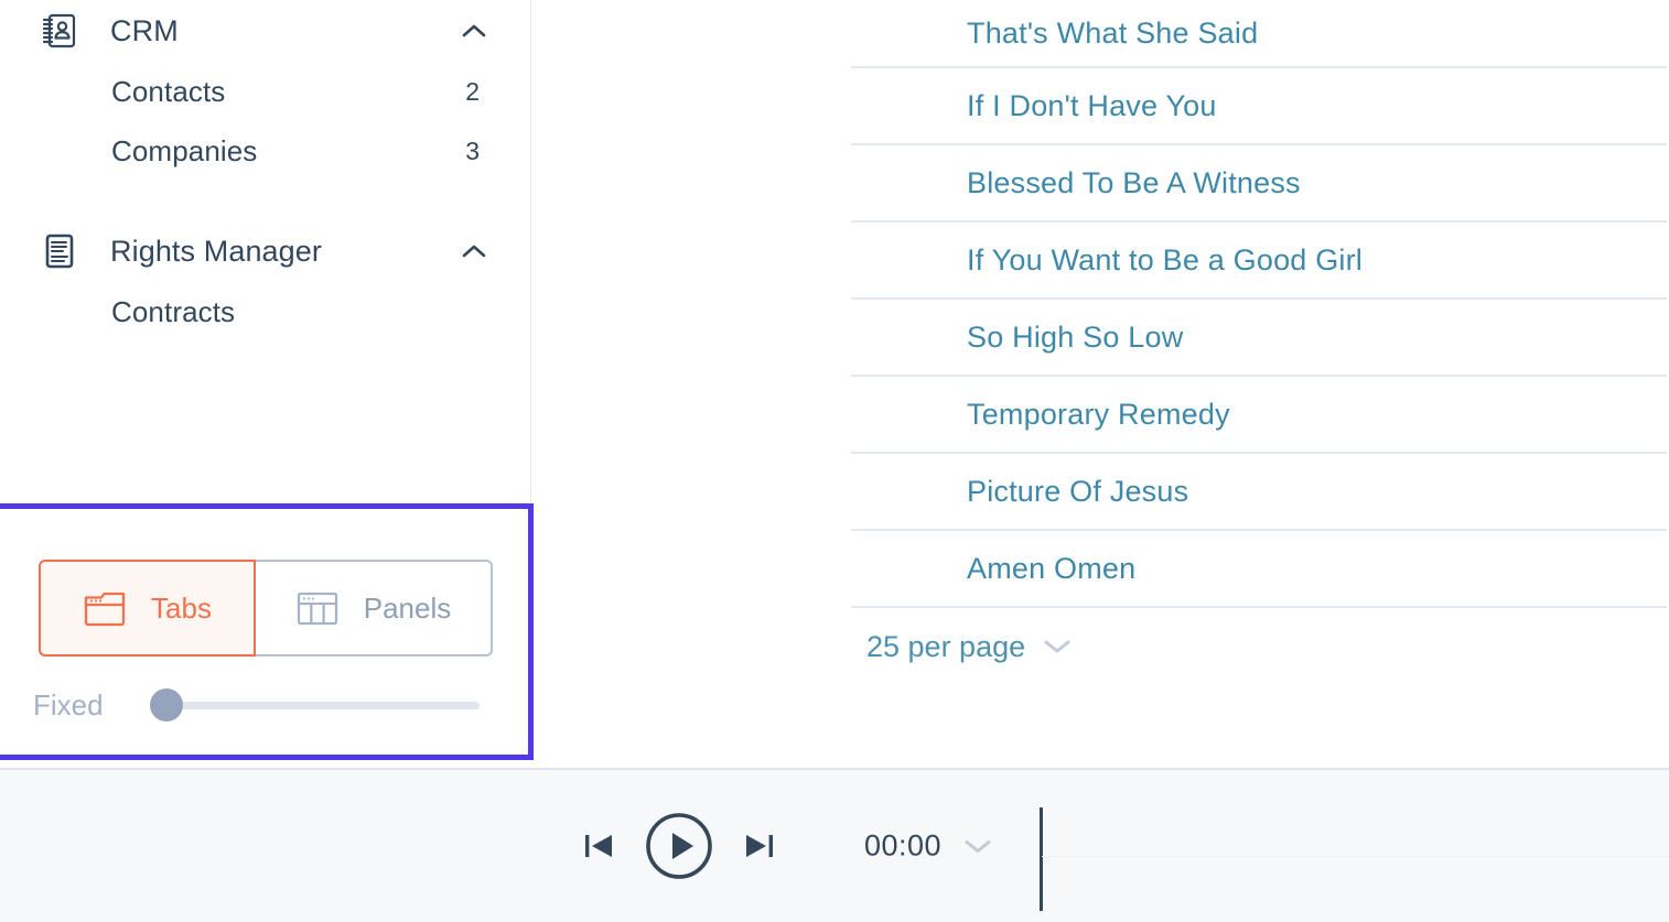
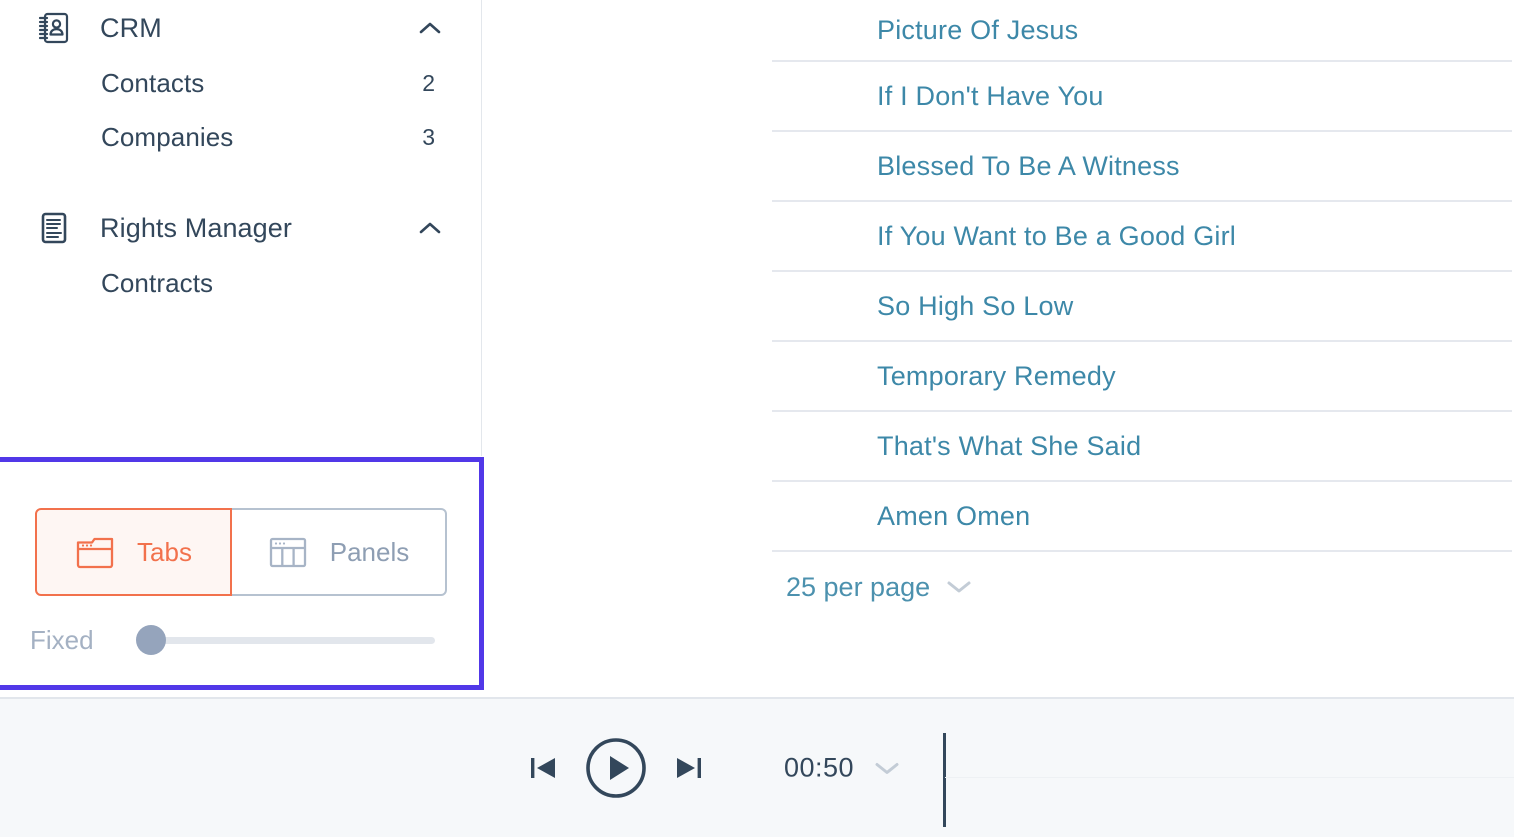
  CRM
  Contacts
  2
  Companies
  3
  Rights Manager
  Contracts
  Tabs
  Panels
  Fixed
- That's What She Said
+ Picture Of Jesus
  If I Don't Have You
  Blessed To Be A Witness
  If You Want to Be a Good Girl
  So High So Low
  Temporary Remedy
- Picture Of Jesus
+ That's What She Said
  Amen Omen
  25 per page
- 00:00
+ 00:50
